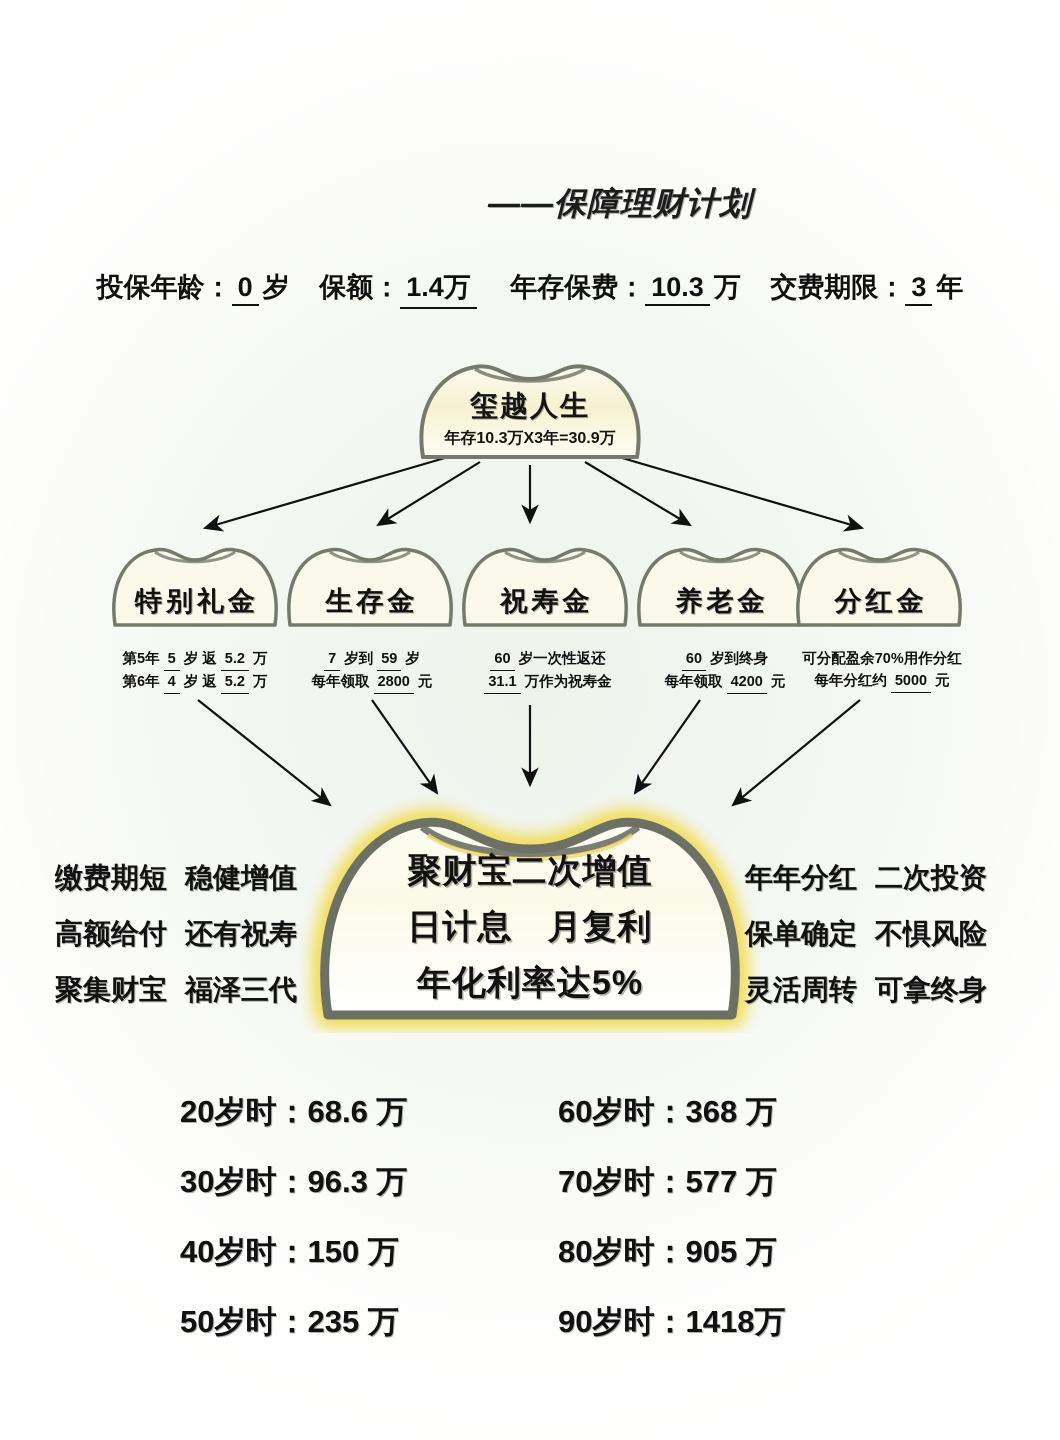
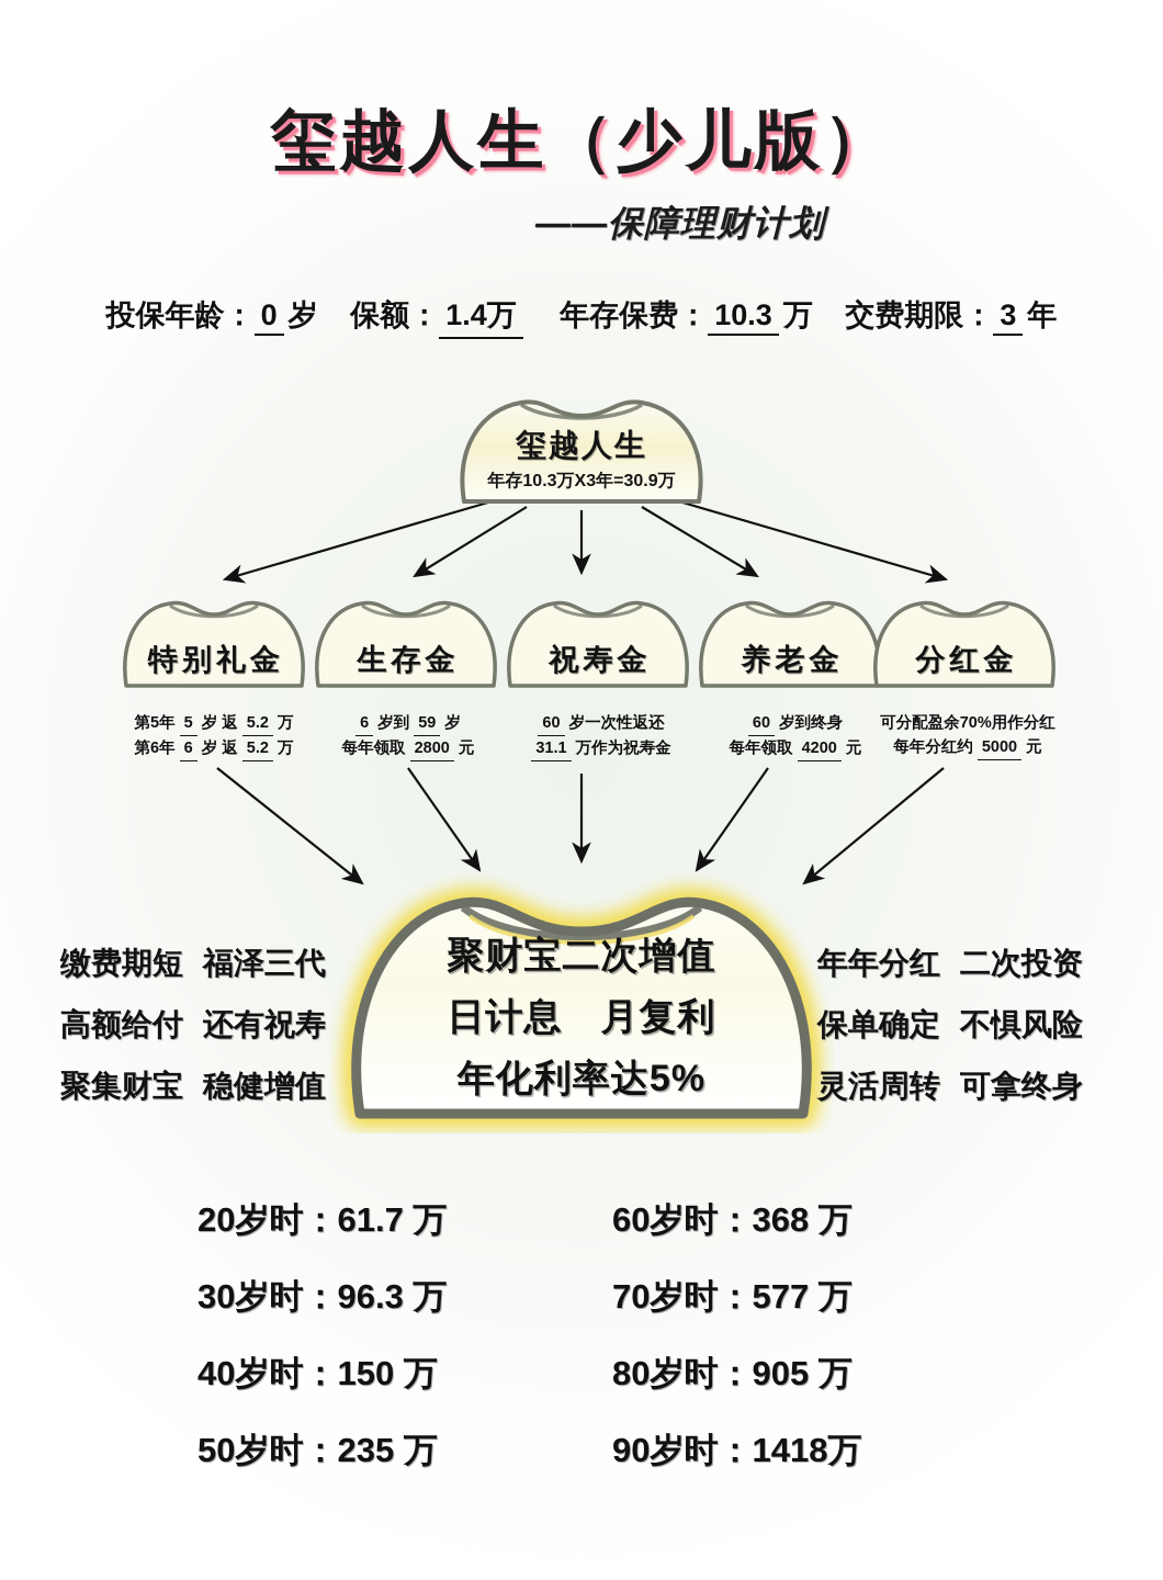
+ 玺越人生（少儿版）
  ——保障理财计划
  投保年龄： 0 岁 保额： 1.4万 年存保费： 10.3 万 交费期限： 3 年
  玺越人生
  年存10.3万X3年=30.9万
  特别礼金
  生存金
  祝寿金
  养老金
  分红金
  第5年 5 岁 返 5.2 万
- 第6年 4 岁 返 5.2 万
+ 第6年 6 岁 返 5.2 万
- 7 岁到 59 岁
+ 6 岁到 59 岁
  每年领取 2800 元
  60 岁一次性返还
  31.1 万作为祝寿金
  60 岁到终身
  每年领取 4200 元
  可分配盈余70%用作分红
  每年分红约 5000 元
  聚财宝二次增值
  日计息 月复利
  年化利率达5%
- 缴费期短 稳健增值
+ 缴费期短 福泽三代
  高额给付 还有祝寿
- 聚集财宝 福泽三代
+ 聚集财宝 稳健增值
  年年分红 二次投资
  保单确定 不惧风险
  灵活周转 可拿终身
- 20岁时：68.6 万
+ 20岁时：61.7 万
  60岁时：368 万
  30岁时：96.3 万
  70岁时：577 万
  40岁时：150 万
  80岁时：905 万
  50岁时：235 万
  90岁时：1418万
